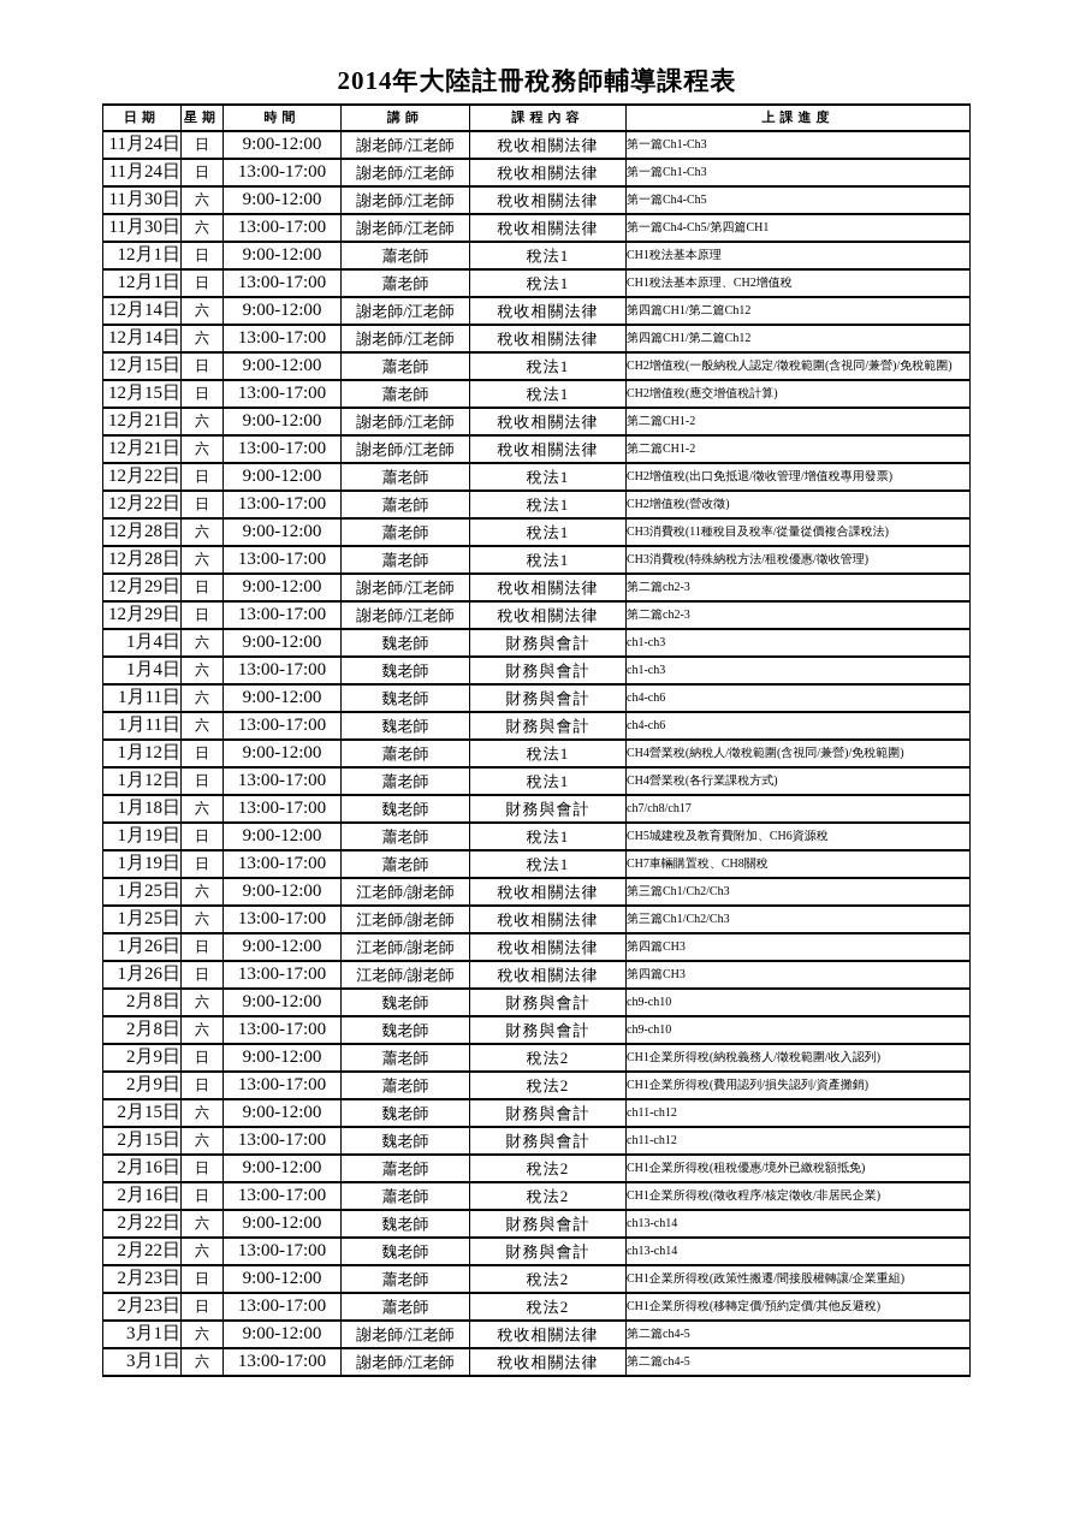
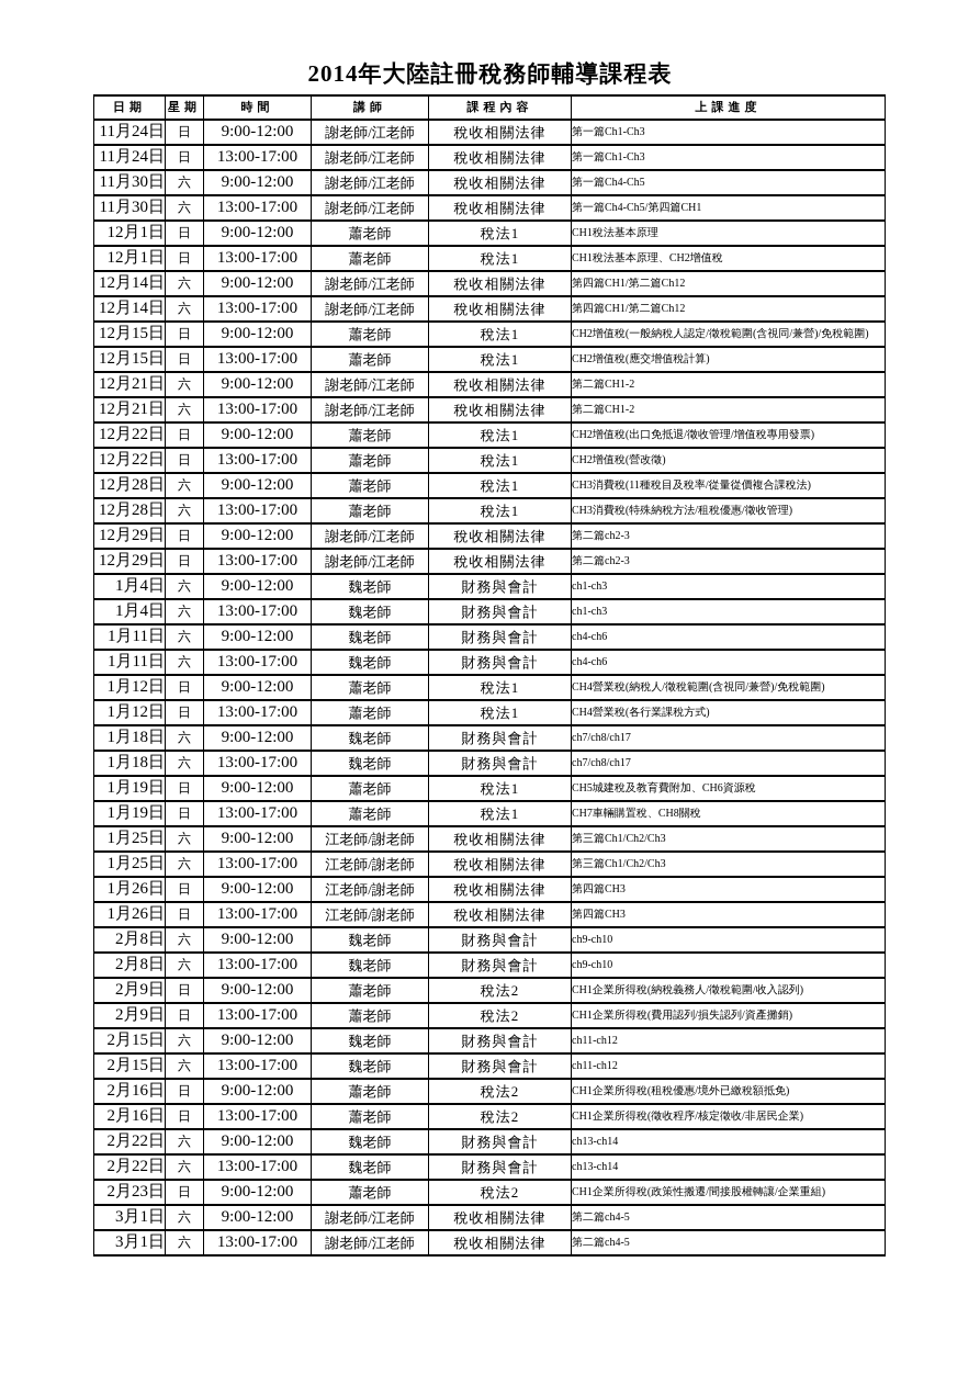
  2014年大陸註冊稅務師輔導課程表
  日期	星期	時間	講師	課程內容	上課進度
  11月24日	日	9:00-12:00	謝老師/江老師	稅收相關法律	第一篇Ch1-Ch3
  11月24日	日	13:00-17:00	謝老師/江老師	稅收相關法律	第一篇Ch1-Ch3
  11月30日	六	9:00-12:00	謝老師/江老師	稅收相關法律	第一篇Ch4-Ch5
  11月30日	六	13:00-17:00	謝老師/江老師	稅收相關法律	第一篇Ch4-Ch5/第四篇CH1
  12月1日	日	9:00-12:00	蕭老師	稅法1	CH1稅法基本原理
  12月1日	日	13:00-17:00	蕭老師	稅法1	CH1稅法基本原理、CH2增值稅
  12月14日	六	9:00-12:00	謝老師/江老師	稅收相關法律	第四篇CH1/第二篇Ch12
  12月14日	六	13:00-17:00	謝老師/江老師	稅收相關法律	第四篇CH1/第二篇Ch12
  12月15日	日	9:00-12:00	蕭老師	稅法1	CH2增值稅(一般納稅人認定/徵稅範圍(含視同/兼營)/免稅範圍)
  12月15日	日	13:00-17:00	蕭老師	稅法1	CH2增值稅(應交增值稅計算)
  12月21日	六	9:00-12:00	謝老師/江老師	稅收相關法律	第二篇CH1-2
  12月21日	六	13:00-17:00	謝老師/江老師	稅收相關法律	第二篇CH1-2
  12月22日	日	9:00-12:00	蕭老師	稅法1	CH2增值稅(出口免抵退/徵收管理/增值稅專用發票)
  12月22日	日	13:00-17:00	蕭老師	稅法1	CH2增值稅(營改徵)
  12月28日	六	9:00-12:00	蕭老師	稅法1	CH3消費稅(11種稅目及稅率/從量從價複合課稅法)
  12月28日	六	13:00-17:00	蕭老師	稅法1	CH3消費稅(特殊納稅方法/租稅優惠/徵收管理)
  12月29日	日	9:00-12:00	謝老師/江老師	稅收相關法律	第二篇ch2-3
  12月29日	日	13:00-17:00	謝老師/江老師	稅收相關法律	第二篇ch2-3
  1月4日	六	9:00-12:00	魏老師	財務與會計	ch1-ch3
  1月4日	六	13:00-17:00	魏老師	財務與會計	ch1-ch3
  1月11日	六	9:00-12:00	魏老師	財務與會計	ch4-ch6
  1月11日	六	13:00-17:00	魏老師	財務與會計	ch4-ch6
  1月12日	日	9:00-12:00	蕭老師	稅法1	CH4營業稅(納稅人/徵稅範圍(含視同/兼營)/免稅範圍)
  1月12日	日	13:00-17:00	蕭老師	稅法1	CH4營業稅(各行業課稅方式)
+ 1月18日	六	9:00-12:00	魏老師	財務與會計	ch7/ch8/ch17
  1月18日	六	13:00-17:00	魏老師	財務與會計	ch7/ch8/ch17
  1月19日	日	9:00-12:00	蕭老師	稅法1	CH5城建稅及教育費附加、CH6資源稅
  1月19日	日	13:00-17:00	蕭老師	稅法1	CH7車輛購置稅、CH8關稅
  1月25日	六	9:00-12:00	江老師/謝老師	稅收相關法律	第三篇Ch1/Ch2/Ch3
  1月25日	六	13:00-17:00	江老師/謝老師	稅收相關法律	第三篇Ch1/Ch2/Ch3
  1月26日	日	9:00-12:00	江老師/謝老師	稅收相關法律	第四篇CH3
  1月26日	日	13:00-17:00	江老師/謝老師	稅收相關法律	第四篇CH3
  2月8日	六	9:00-12:00	魏老師	財務與會計	ch9-ch10
  2月8日	六	13:00-17:00	魏老師	財務與會計	ch9-ch10
  2月9日	日	9:00-12:00	蕭老師	稅法2	CH1企業所得稅(納稅義務人/徵稅範圍/收入認列)
  2月9日	日	13:00-17:00	蕭老師	稅法2	CH1企業所得稅(費用認列/損失認列/資產攤銷)
  2月15日	六	9:00-12:00	魏老師	財務與會計	ch11-ch12
  2月15日	六	13:00-17:00	魏老師	財務與會計	ch11-ch12
  2月16日	日	9:00-12:00	蕭老師	稅法2	CH1企業所得稅(租稅優惠/境外已繳稅額抵免)
  2月16日	日	13:00-17:00	蕭老師	稅法2	CH1企業所得稅(徵收程序/核定徵收/非居民企業)
  2月22日	六	9:00-12:00	魏老師	財務與會計	ch13-ch14
  2月22日	六	13:00-17:00	魏老師	財務與會計	ch13-ch14
  2月23日	日	9:00-12:00	蕭老師	稅法2	CH1企業所得稅(政策性搬遷/間接股權轉讓/企業重組)
- 2月23日	日	13:00-17:00	蕭老師	稅法2	CH1企業所得稅(移轉定價/預約定價/其他反避稅)
  3月1日	六	9:00-12:00	謝老師/江老師	稅收相關法律	第二篇ch4-5
  3月1日	六	13:00-17:00	謝老師/江老師	稅收相關法律	第二篇ch4-5
